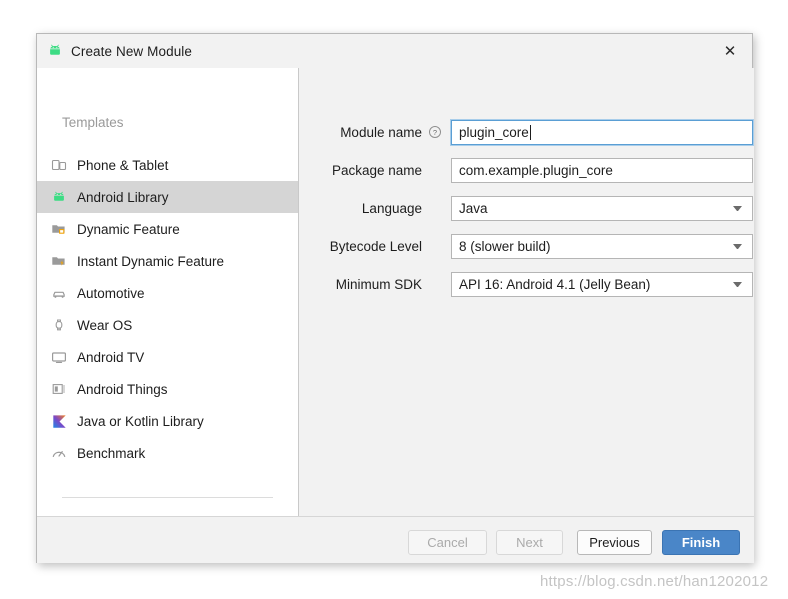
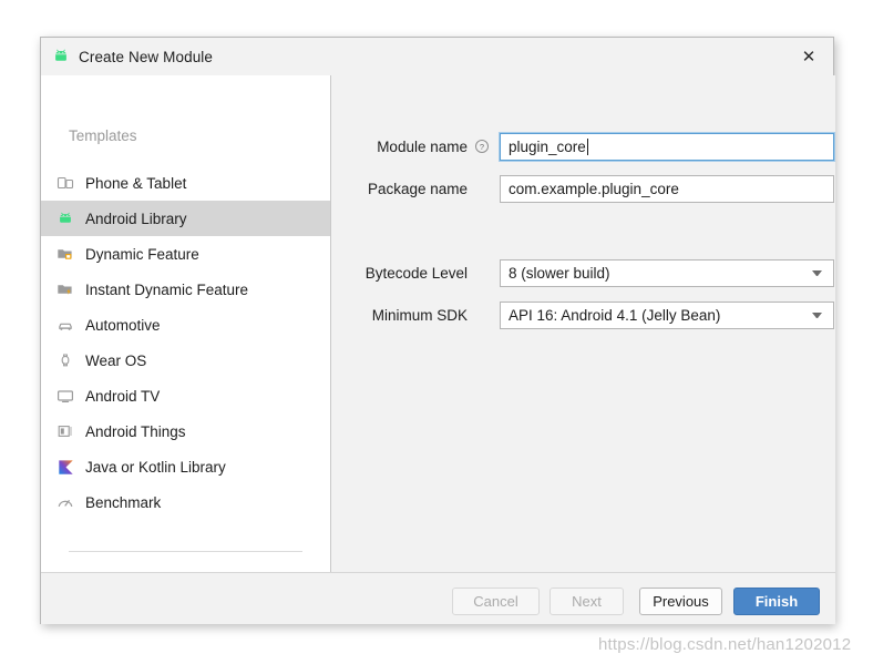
  Create New Module
  ✕
  Templates
  Phone & Tablet
  Android Library
  Dynamic Feature
  Instant Dynamic Feature
  Automotive
  Wear OS
  Android TV
  Android Things
  Java or Kotlin Library
  Benchmark
  Module name
  ?
  plugin_core
  Package name
  com.example.plugin_core
- Language
- Java
  Bytecode Level
  8 (slower build)
  Minimum SDK
  API 16: Android 4.1 (Jelly Bean)
  Cancel
  Next
  Previous
  Finish
  https://blog.csdn.net/han1202012
